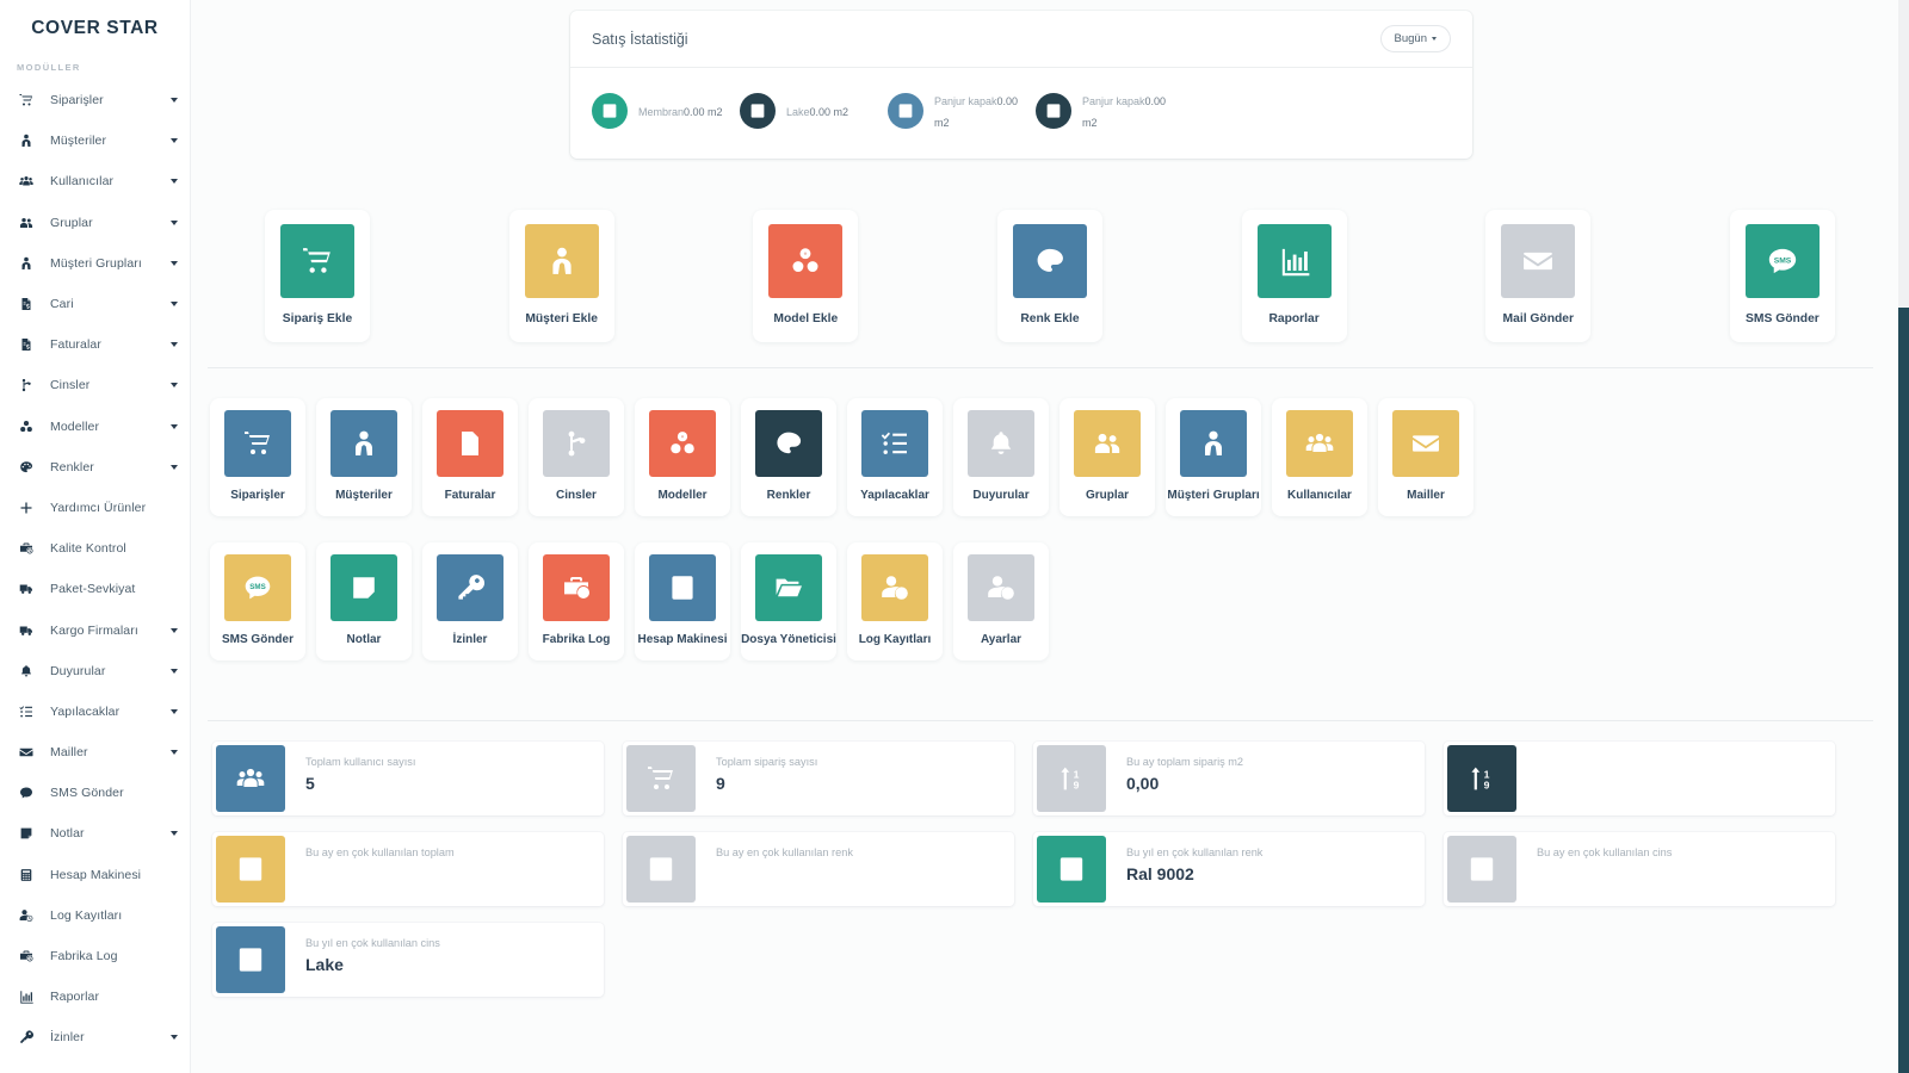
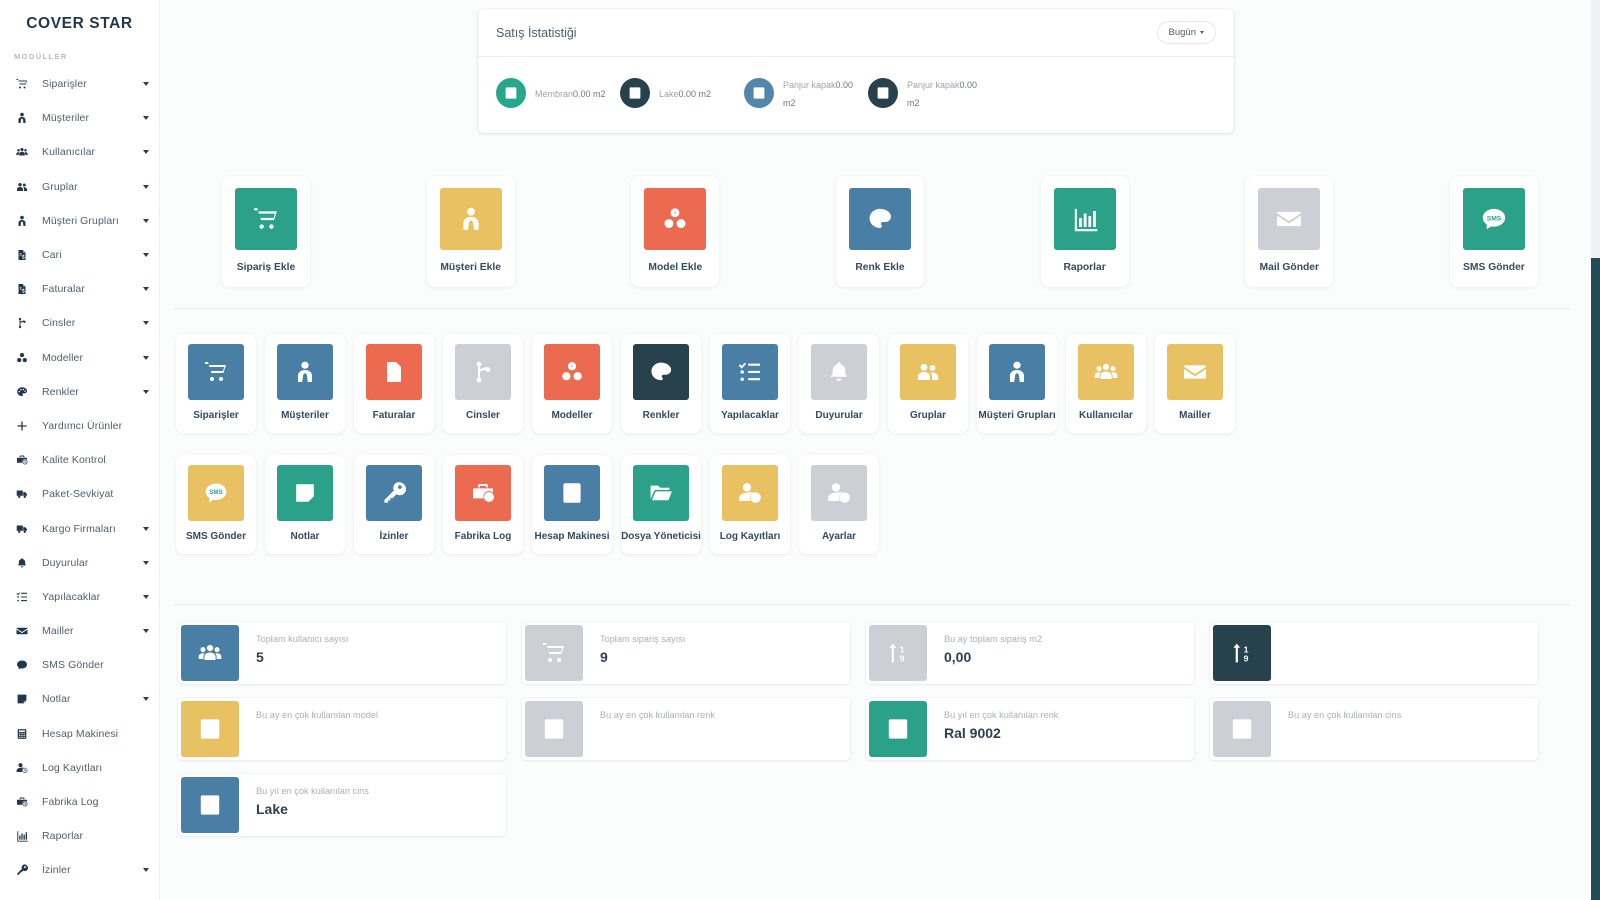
  COVER STAR
  MODÜLLER
  Siparişler
  Müşteriler
  Kullanıcılar
  Gruplar
  Müşteri Grupları
  Cari
  Faturalar
  Cinsler
  Modeller
  Renkler
  Yardımcı Ürünler
  Kalite Kontrol
  Paket-Sevkiyat
  Kargo Firmaları
  Duyurular
  Yapılacaklar
  Mailler
  SMS Gönder
  Notlar
  Hesap Makinesi
  Log Kayıtları
  Fabrika Log
  Raporlar
  İzinler
  Satış İstatistiği
  Bugün
  Membran0.00 m2
  Lake0.00 m2
  Panjur kapak0.00 m2
  Panjur kapak0.00 m2
  Sipariş Ekle
  Müşteri Ekle
  Model Ekle
  Renk Ekle
  Raporlar
  Mail Gönder
  SMS Gönder
  Siparişler
  Müşteriler
  Faturalar
  Cinsler
  Modeller
  Renkler
  Yapılacaklar
  Duyurular
  Gruplar
  Müşteri Grupları
  Kullanıcılar
  Mailler
  SMS Gönder
  Notlar
  İzinler
  Fabrika Log
  Hesap Makinesi
  Dosya Yöneticisi
  Log Kayıtları
  Ayarlar
  Toplam kullanıcı sayısı
  5
  Toplam sipariş sayısı
  9
  1
  9
  Bu ay toplam sipariş m2
  0,00
  1
  9
- Bu ay en çok kullanılan toplam
+ Bu ay en çok kullanılan model
  Bu ay en çok kullanılan renk
  Bu yıl en çok kullanılan renk
  Ral 9002
  Bu ay en çok kullanılan cins
  Bu yıl en çok kullanılan cins
  Lake
